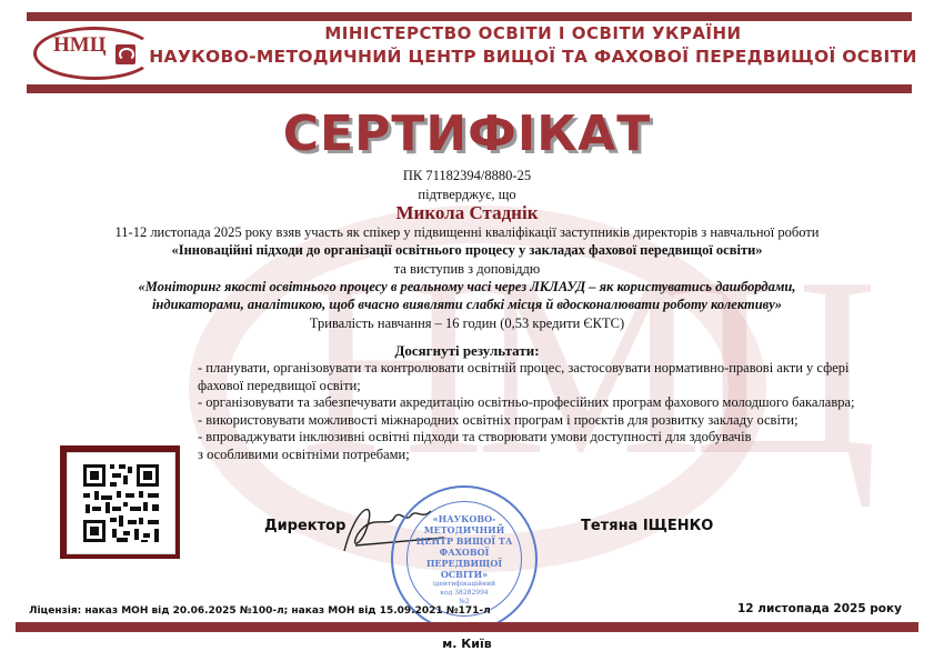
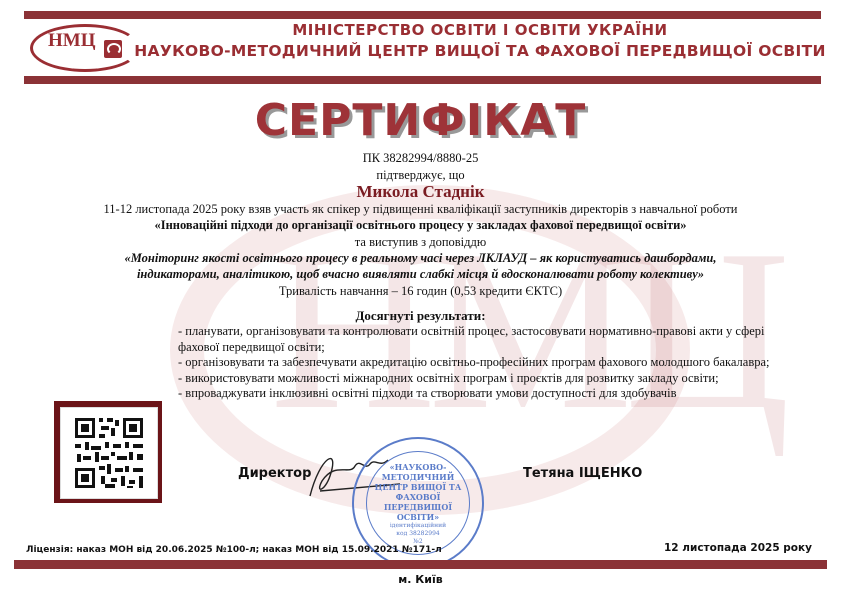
  НМЦ
  НМЦ
  МІНІСТЕРСТВО ОСВІТИ І ОСВІТИ УКРАЇНИ
  НАУКОВО-МЕТОДИЧНИЙ ЦЕНТР ВИЩОЇ ТА ФАХОВОЇ ПЕРЕДВИЩОЇ ОСВІТИ
  СЕРТИФІКАТ
- ПК 71182394/8880-25
+ ПК 38282994/8880-25
  підтверджує, що
  Микола Стаднік
  11-12 листопада 2025 року взяв участь як спікер у підвищенні кваліфікації заступників директорів з навчальної роботи
  «Інноваційні підходи до організації освітнього процесу у закладах фахової передвищої освіти»
  та виступив з доповіддю
  «Моніторинг якості освітнього процесу в реальному часі через ЛКЛАУД – як користуватись дашбордами,
  індикаторами, аналітикою, щоб вчасно виявляти слабкі місця й вдосконалювати роботу колективу»
  Тривалість навчання – 16 годин (0,53 кредити ЄКТС)
  Досягнуті результати:
  - планувати, організовувати та контролювати освітній процес, застосовувати нормативно-правові акти у сфері фахової передвищої освіти;
  - організовувати та забезпечувати акредитацію освітньо-професійних програм фахового молодшого бакалавра;
  - використовувати можливості міжнародних освітніх програм і проєктів для розвитку закладу освіти;
  - впроваджувати інклюзивні освітні підходи та створювати умови доступності для здобувачів
- з особливими освітніми потребами;
  Директор
  Тетяна ІЩЕНКО
  «НАУКОВО-
  МЕТОДИЧНИЙ
  ЦЕНТР ВИЩОЇ ТА
  ФАХОВОЇ
  ПЕРЕДВИЩОЇ
  ОСВІТИ»
  Ліцензія: наказ МОН від 20.06.2025 №100-л; наказ МОН від 15.09.2021 №171-л
  12 листопада 2025 року
  м. Київ
